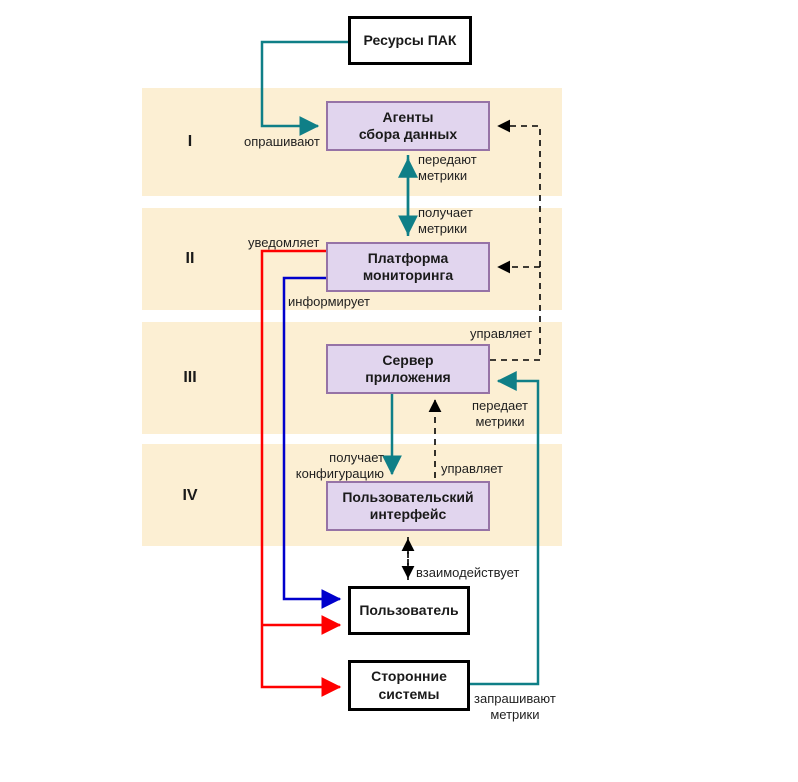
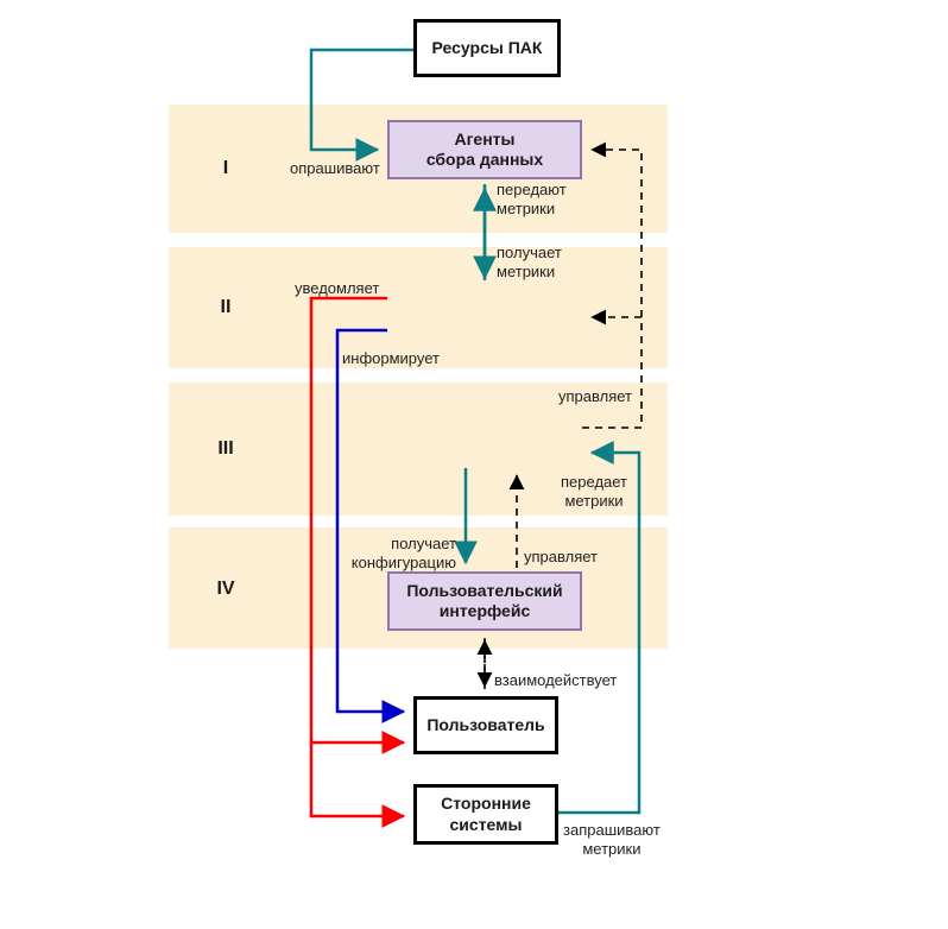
  I
  II
  III
  IV
  Ресурсы ПАК
  Агенты
  сбора данных
- Платформа
- мониторинга
- Сервер
- приложения
  Пользовательский
  интерфейс
  Пользователь
  Сторонние
  системы
  опрашивают
  передают
  метрики
  получает
  метрики
  уведомляет
  информирует
  управляет
  передает
  метрики
  получает
  конфигурацию
  управляет
  взаимодействует
  запрашивают
  метрики
